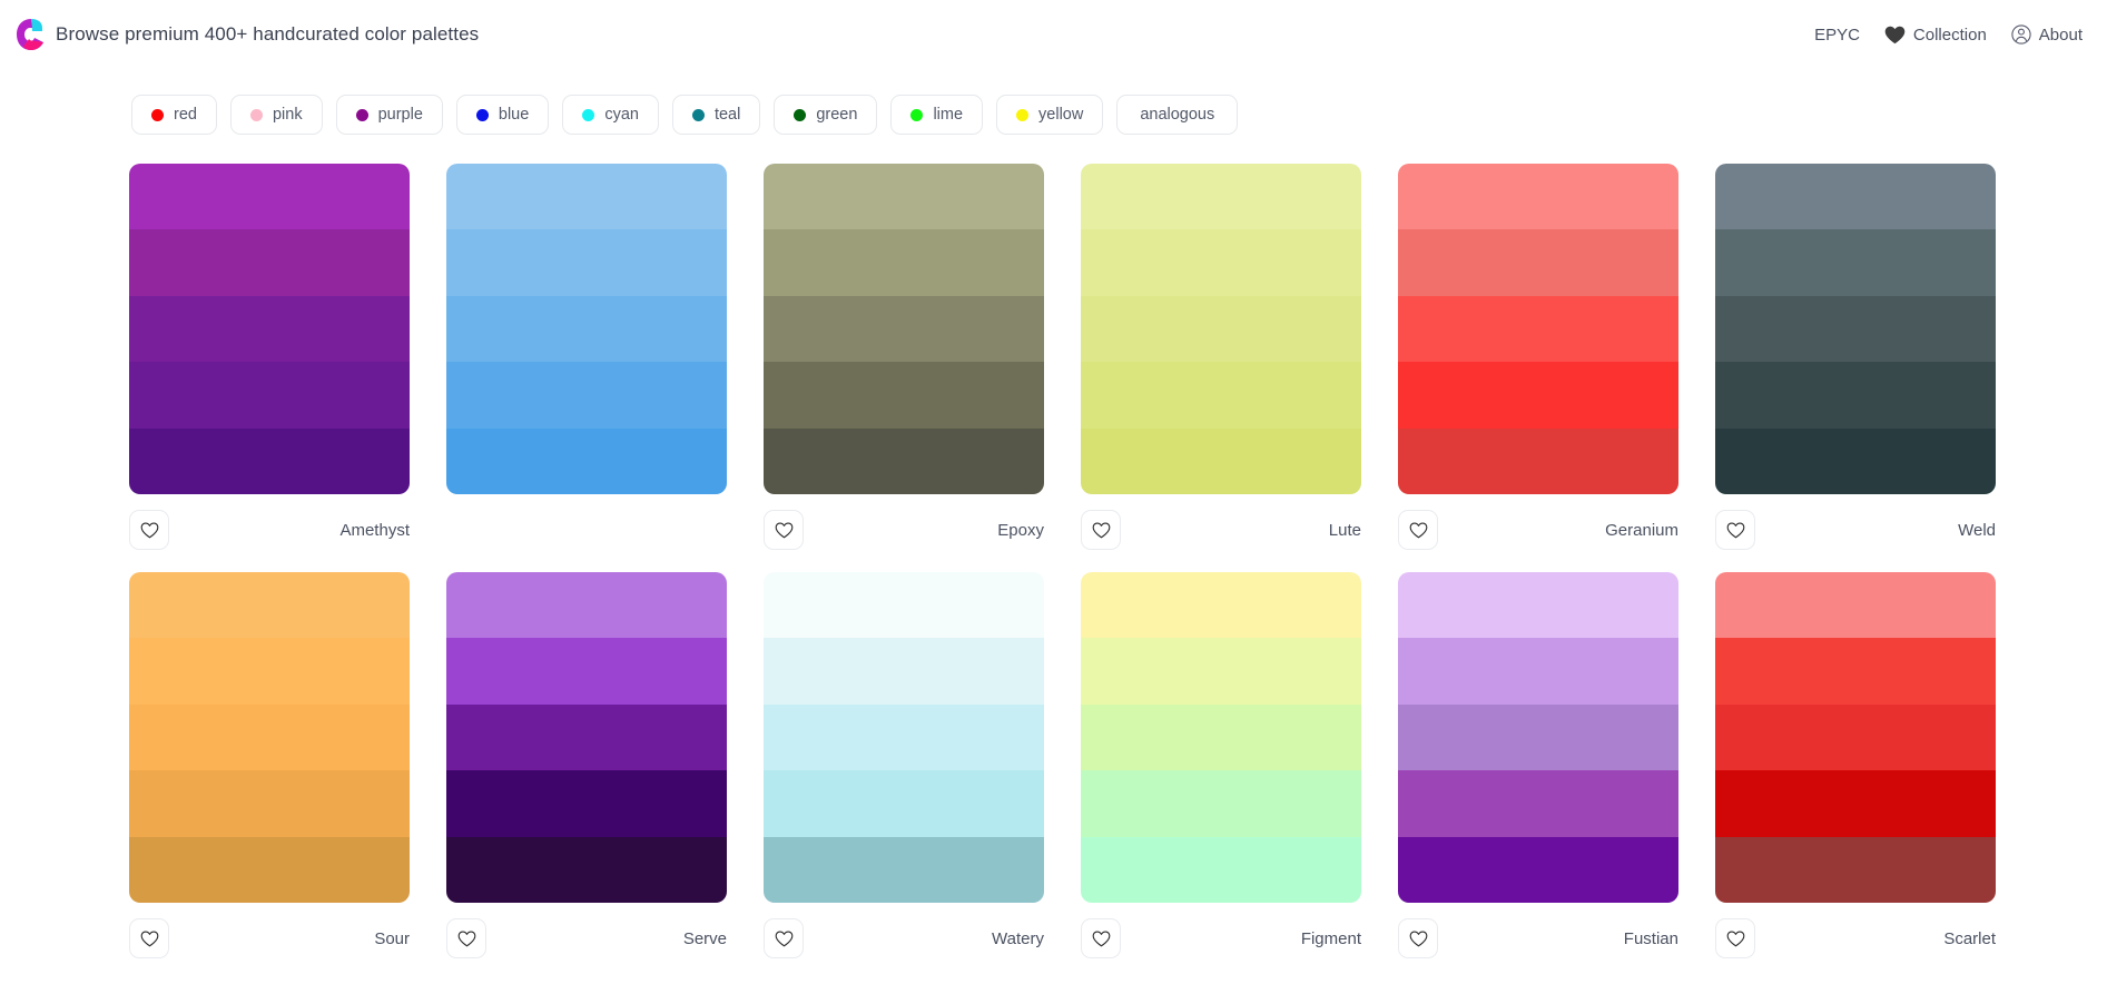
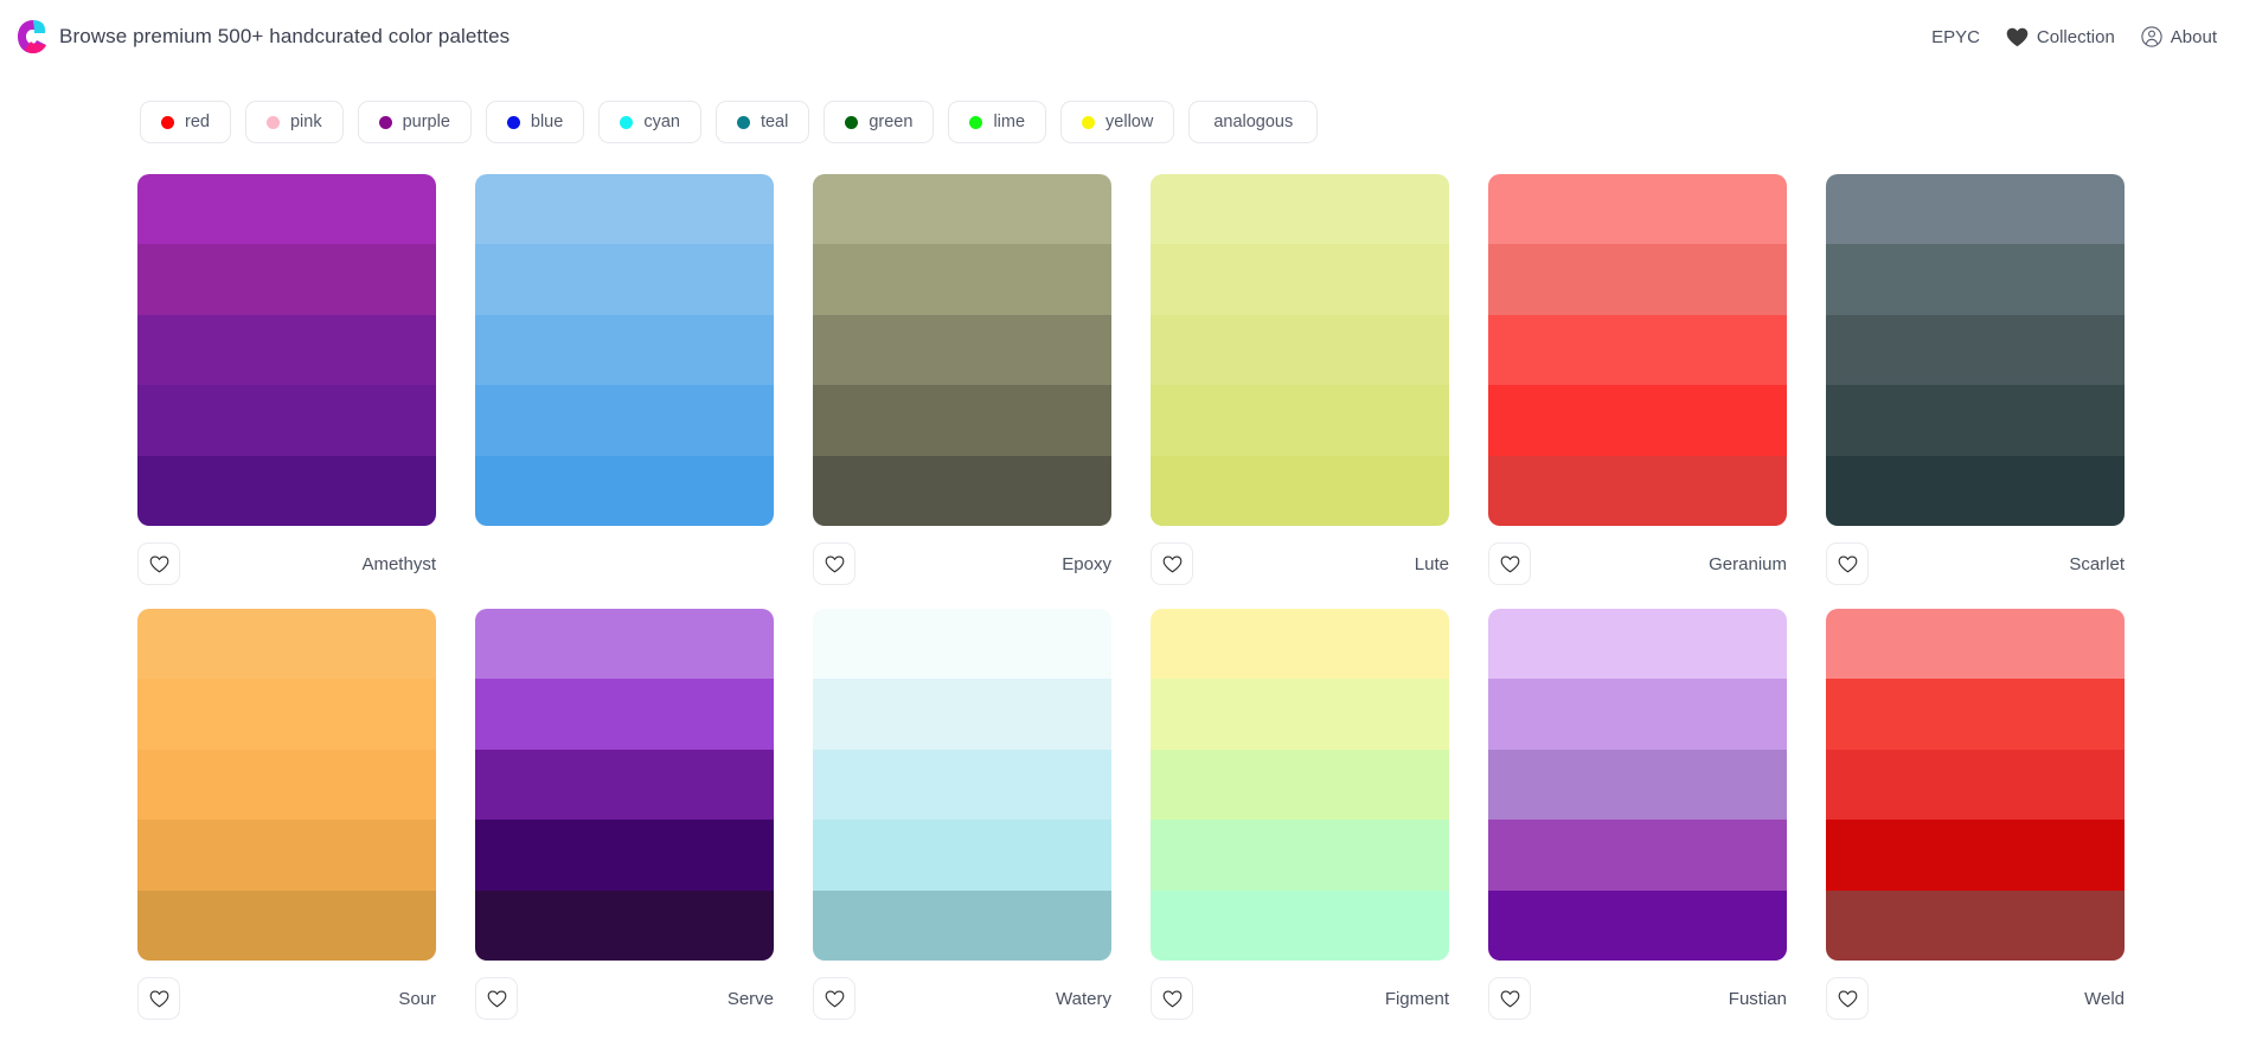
- Browse premium 400+ handcurated color palettes
+ Browse premium 500+ handcurated color palettes
  EPYC
  Collection
  About
  red
  pink
  purple
  blue
  cyan
  teal
  green
  lime
  yellow
  analogous
  Amethyst
  Epoxy
  Lute
  Geranium
- Weld
+ Scarlet
  Sour
  Serve
  Watery
  Figment
  Fustian
- Scarlet
+ Weld
